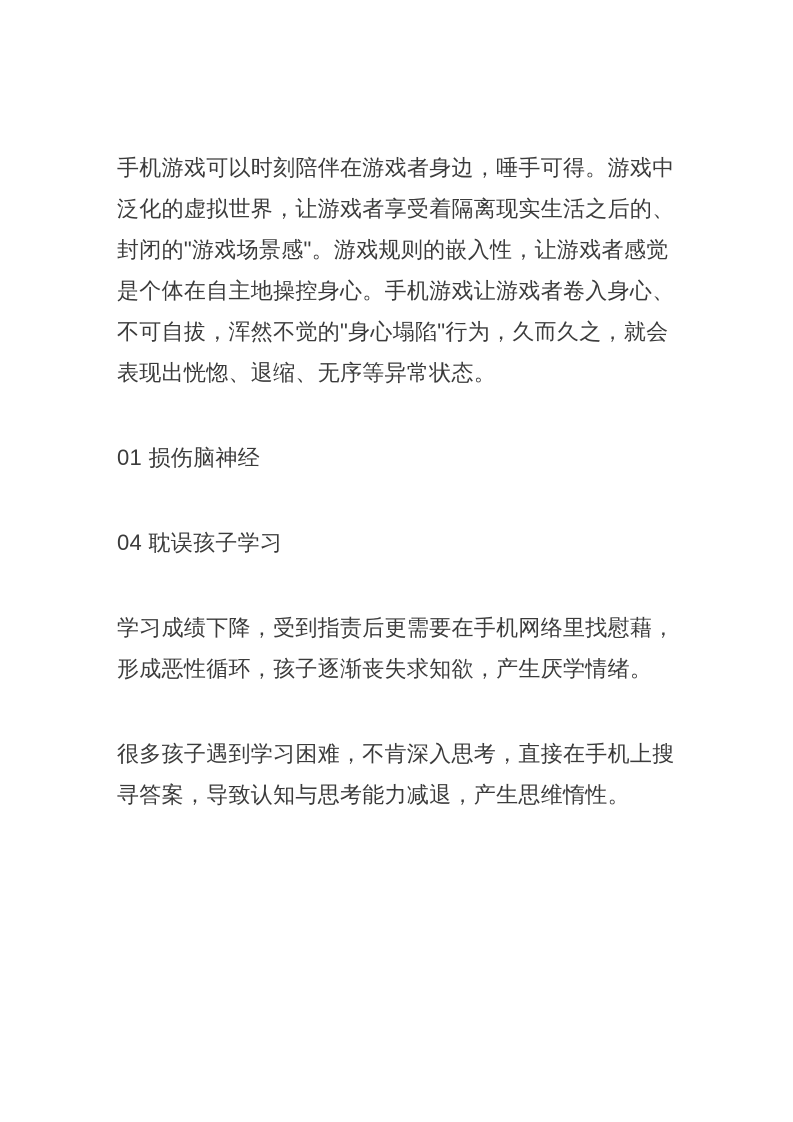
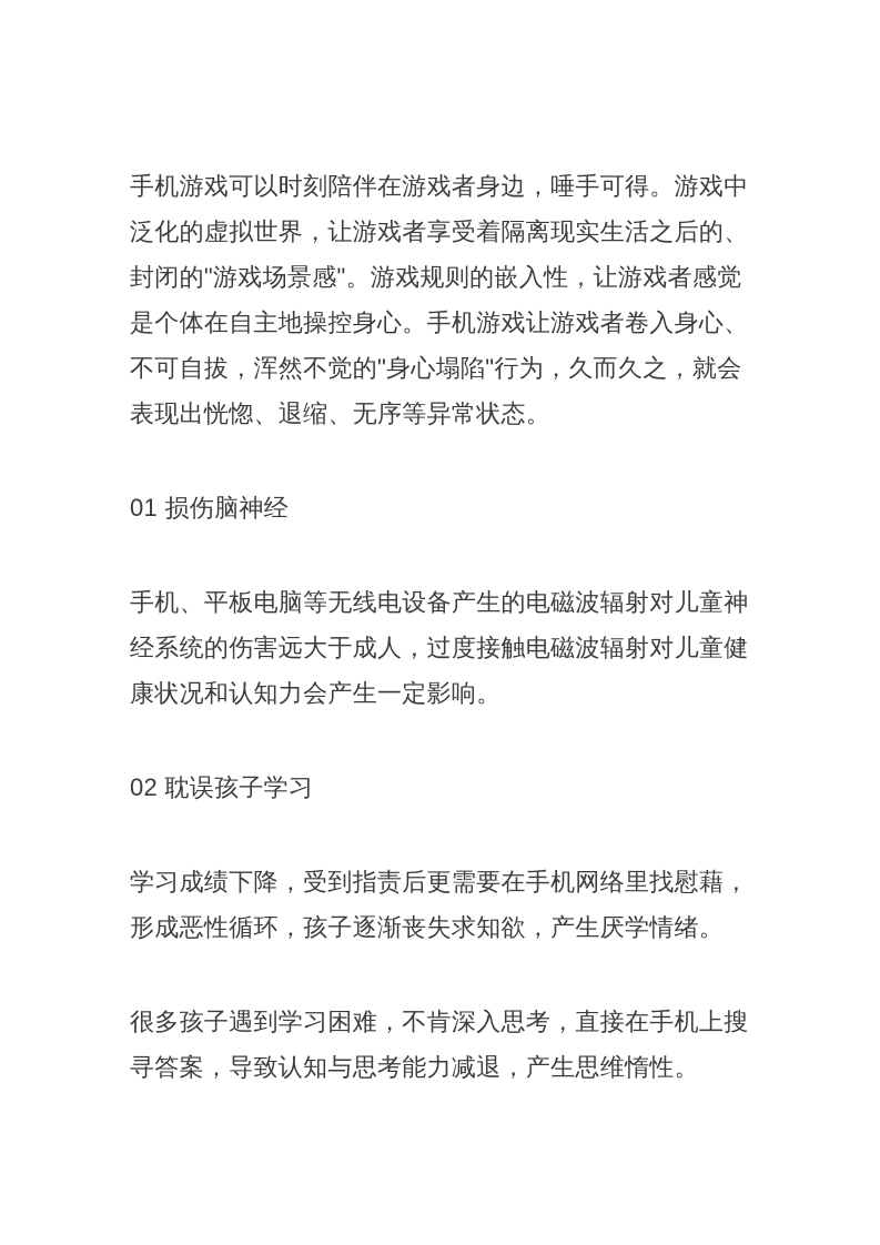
  手机游戏可以时刻陪伴在游戏者身边，唾手可得。游戏中泛化的虚拟世界，让游戏者享受着隔离现实生活之后的、封闭的"游戏场景感"。游戏规则的嵌入性，让游戏者感觉是个体在自主地操控身心。手机游戏让游戏者卷入身心、不可自拔，浑然不觉的"身心塌陷"行为，久而久之，就会表现出恍惚、退缩、无序等异常状态。
  01 损伤脑神经
+ 手机、平板电脑等无线电设备产生的电磁波辐射对儿童神经系统的伤害远大于成人，过度接触电磁波辐射对儿童健康状况和认知力会产生一定影响。
- 04 耽误孩子学习
+ 02 耽误孩子学习
  学习成绩下降，受到指责后更需要在手机网络里找慰藉，形成恶性循环，孩子逐渐丧失求知欲，产生厌学情绪。
  很多孩子遇到学习困难，不肯深入思考，直接在手机上搜寻答案，导致认知与思考能力减退，产生思维惰性。
